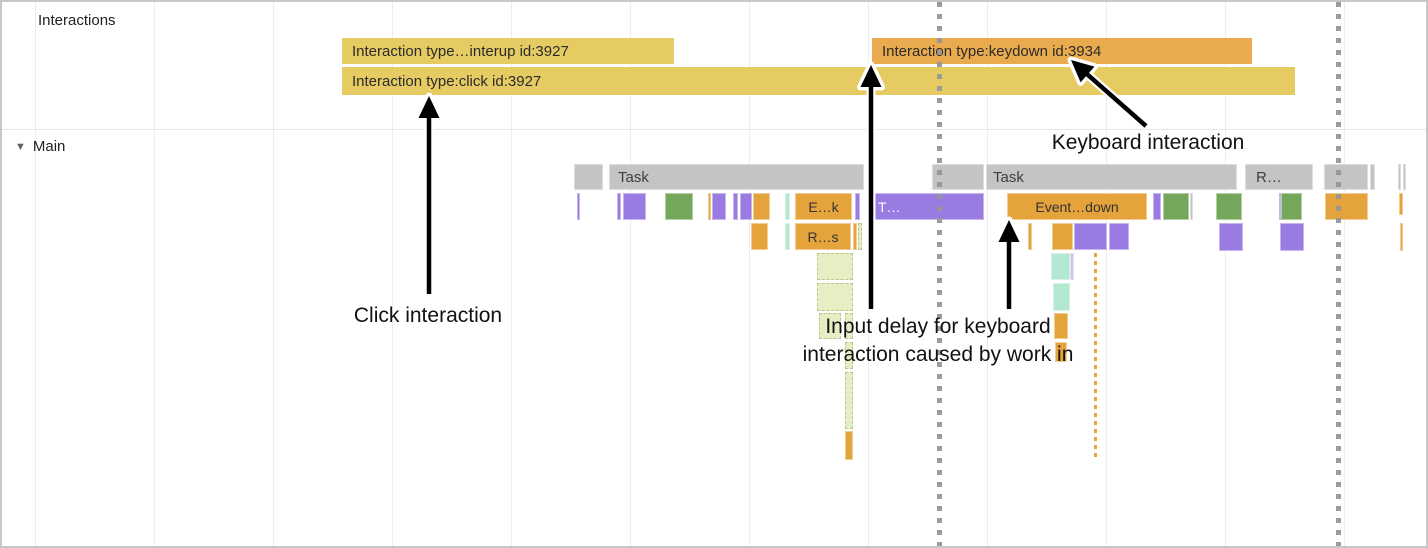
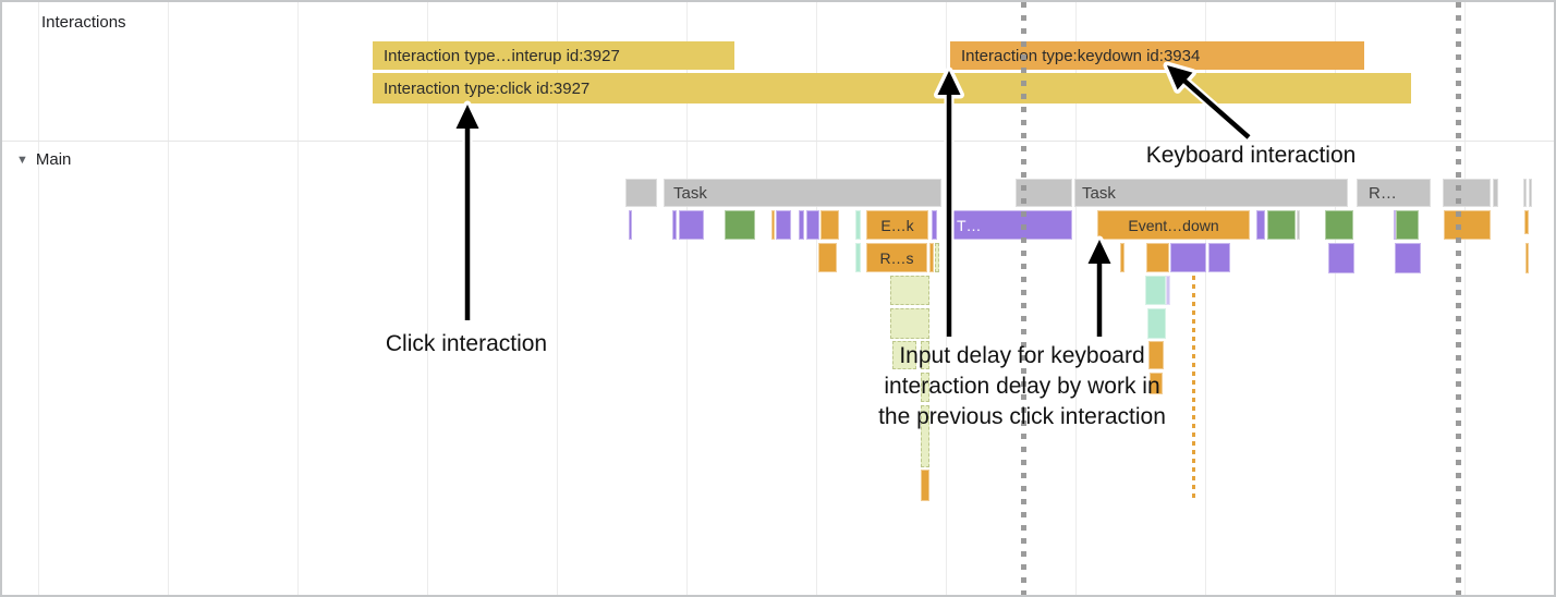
  Interactions
  ▼
  Main
  Interaction type…interup id:3927
  Interactin type:keydown id:3934
  Interaction type:click id:3927
  Task
  Task
  R…
  E…k
  T…
  Event…down
  R…s
  Click interaction
  Keyboard interaction
  Input delay for keyboard
- interaction caused by work in
+ interaction delay by work in
+ the previous click interaction
